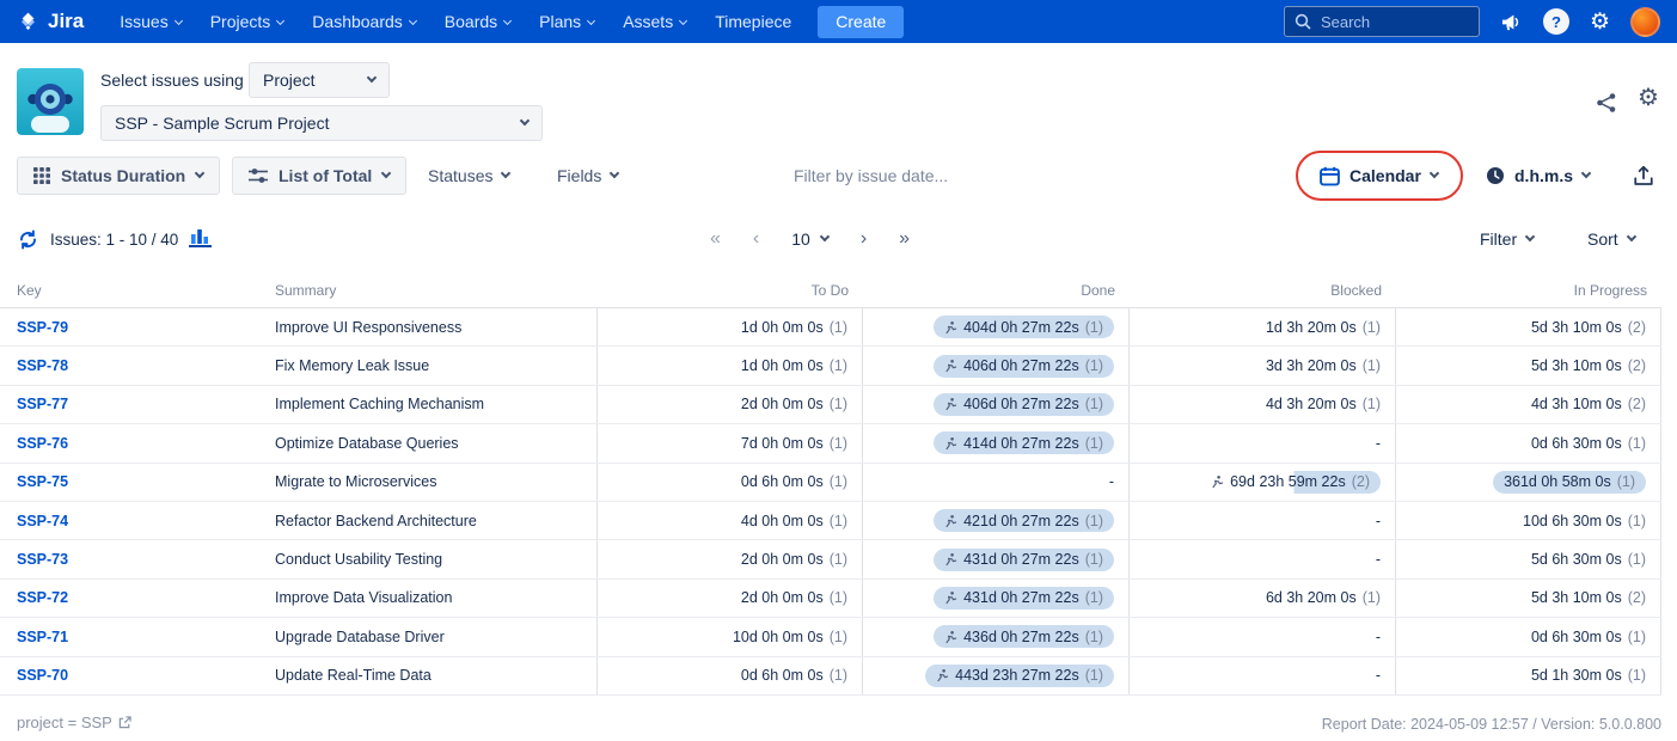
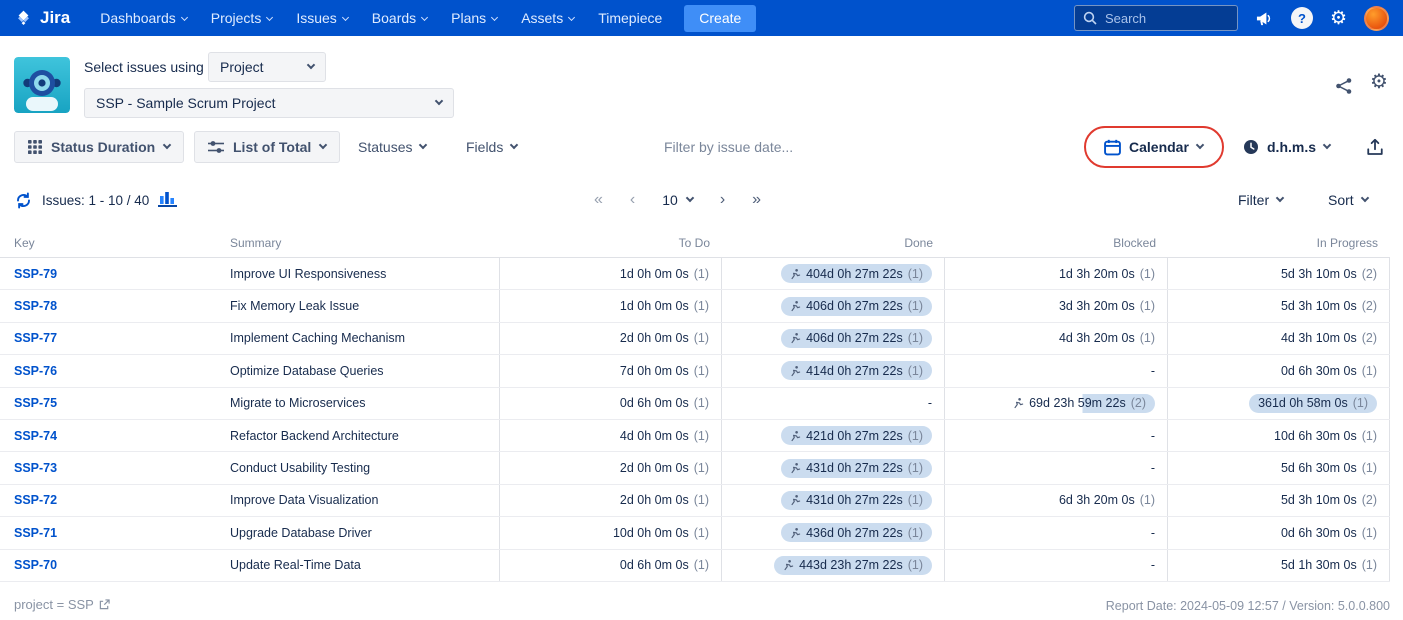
  Jira
- Issues
+ Dashboards
  Projects
- Dashboards
+ Issues
  Boards
  Plans
  Assets
  Timepiece
  Create
  Search
  ?
  ⚙
  Select issues using
  Project
  SSP - Sample Scrum Project
  ⚙
  Status Duration
  List of Total
  Statuses
  Fields
  Filter by issue date...
  Calendar
  d.h.m.s
  Issues: 1 - 10 / 40
  «
  ‹
  10
  ›
  »
  Filter
  Sort
  Key
  Summary
  To Do
  Done
  Blocked
  In Progress
  SSP-79
  Improve UI Responsiveness
  1d 0h 0m 0s
  (1)
  404d 0h 27m 22s
  (1)
  1d 3h 20m 0s
  (1)
  5d 3h 10m 0s
  (2)
  SSP-78
  Fix Memory Leak Issue
  1d 0h 0m 0s
  (1)
  406d 0h 27m 22s
  (1)
  3d 3h 20m 0s
  (1)
  5d 3h 10m 0s
  (2)
  SSP-77
  Implement Caching Mechanism
  2d 0h 0m 0s
  (1)
  406d 0h 27m 22s
  (1)
  4d 3h 20m 0s
  (1)
  4d 3h 10m 0s
  (2)
  SSP-76
  Optimize Database Queries
  7d 0h 0m 0s
  (1)
  414d 0h 27m 22s
  (1)
  -
  0d 6h 30m 0s
  (1)
  SSP-75
  Migrate to Microservices
  0d 6h 0m 0s
  (1)
  -
  69d 23h 59m 22s
  (2)
  361d 0h 58m 0s
  (1)
  SSP-74
  Refactor Backend Architecture
  4d 0h 0m 0s
  (1)
  421d 0h 27m 22s
  (1)
  -
  10d 6h 30m 0s
  (1)
  SSP-73
  Conduct Usability Testing
  2d 0h 0m 0s
  (1)
  431d 0h 27m 22s
  (1)
  -
  5d 6h 30m 0s
  (1)
  SSP-72
  Improve Data Visualization
  2d 0h 0m 0s
  (1)
  431d 0h 27m 22s
  (1)
  6d 3h 20m 0s
  (1)
  5d 3h 10m 0s
  (2)
  SSP-71
  Upgrade Database Driver
  10d 0h 0m 0s
  (1)
  436d 0h 27m 22s
  (1)
  -
  0d 6h 30m 0s
  (1)
  SSP-70
  Update Real-Time Data
  0d 6h 0m 0s
  (1)
  443d 23h 27m 22s
  (1)
  -
  5d 1h 30m 0s
  (1)
  project = SSP
  Report Date: 2024-05-09 12:57 / Version: 5.0.0.800
